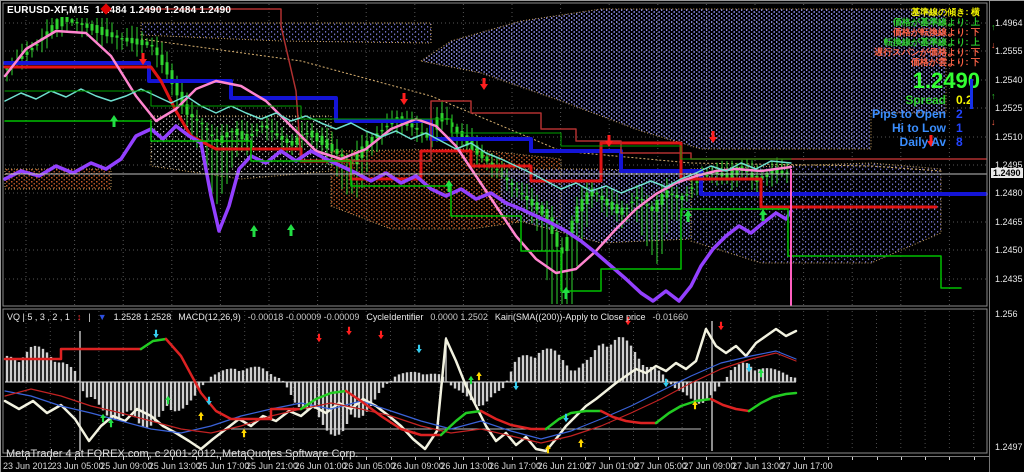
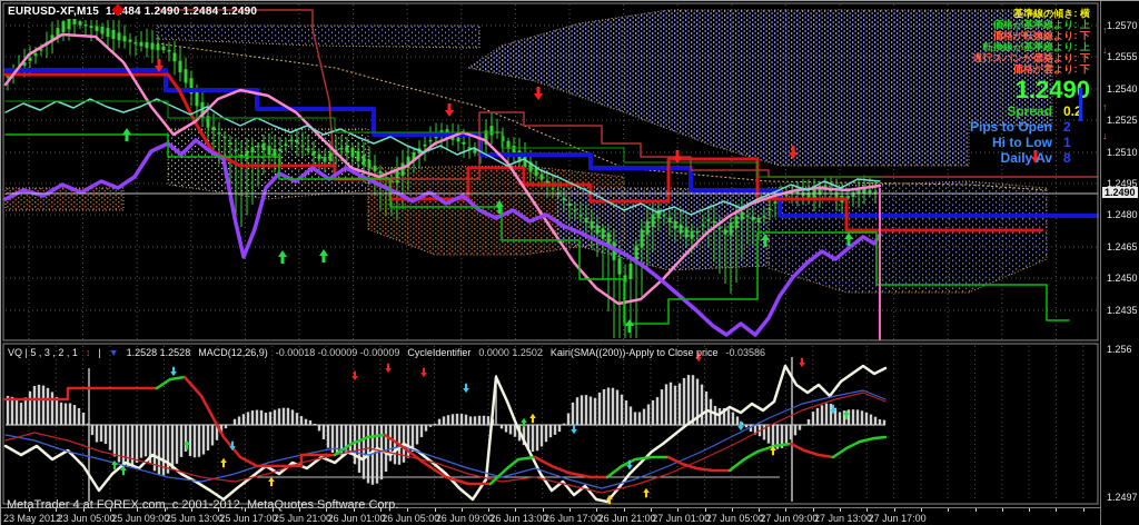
  EURUSD-XF,M15 1484 1.2490 1.2484 1.2490
  基準線の傾き: 横
  価格が基準線より: 上
  価格が転換線より: 下
  転換線が基準線より: 上
  遅行スパンが価格より: 下
  価格が雲より: 下
  1.2490
  Spread
  Pips to Open
  2
  Hi to Low
  1
  Daily Av
  8
- 1.4964
+ 1.2570
  1.2555
  1.2540
  1.2525
  1.2510
  1.2495
  1.2480
  1.2465
  1.2450
  1.2435
  1.2490
  1.256
  1.2497
  ↑
  ↓
  ↑
  ↓
- VQ | 5 , 3 , 2 , 1 ↕ | ▼ 1.2528 1.2528 MACD(12,26,9) -0.00018 -0.00009 -0.00009 CycleIdentifier 0.0000 1.2502 Kairi(SMA((200))-Apply to Close price -0.01660
+ VQ | 5 , 3 , 2 , 1 ↕ | ▼ 1.2528 1.2528 MACD(12,26,9) -0.00018 -0.00009 -0.00009 CycleIdentifier 0.0000 1.2502 Kairi(SMA((200))-Apply to Close price -0.03586
  MetaTrader 4 at FOREX.com, c 2001-2012, MetaQuotes Software Corp.
- 23 Jun 2012
+ 23 May 2012
  23 Jun 05:00
  25 Jun 09:00
  25 Jun 13:00
  25 Jun 17:00
  25 Jun 21:00
  26 Jun 01:00
  26 Jun 05:00
  26 Jun 09:00
  26 Jun 13:00
  26 Jun 17:00
  26 Jun 21:00
  27 Jun 01:00
  27 Jun 05:00
  27 Jun 09:00
  27 Jun 13:00
  27 Jun 17:00
